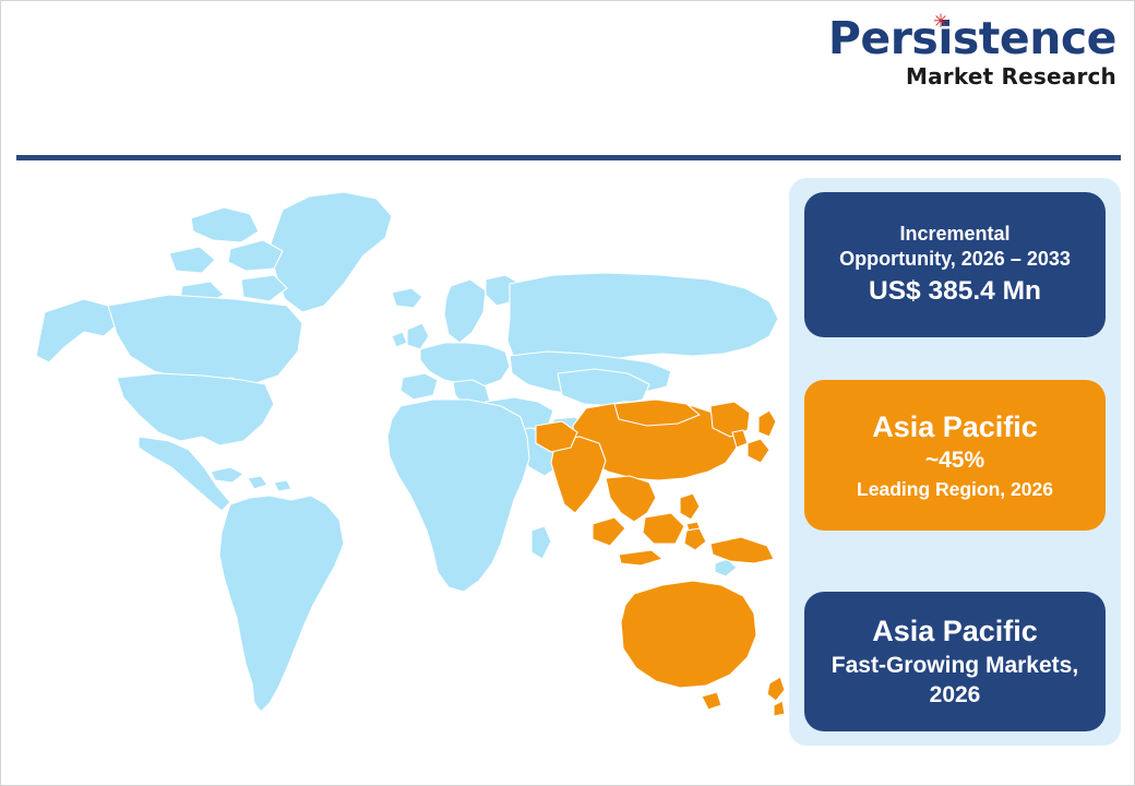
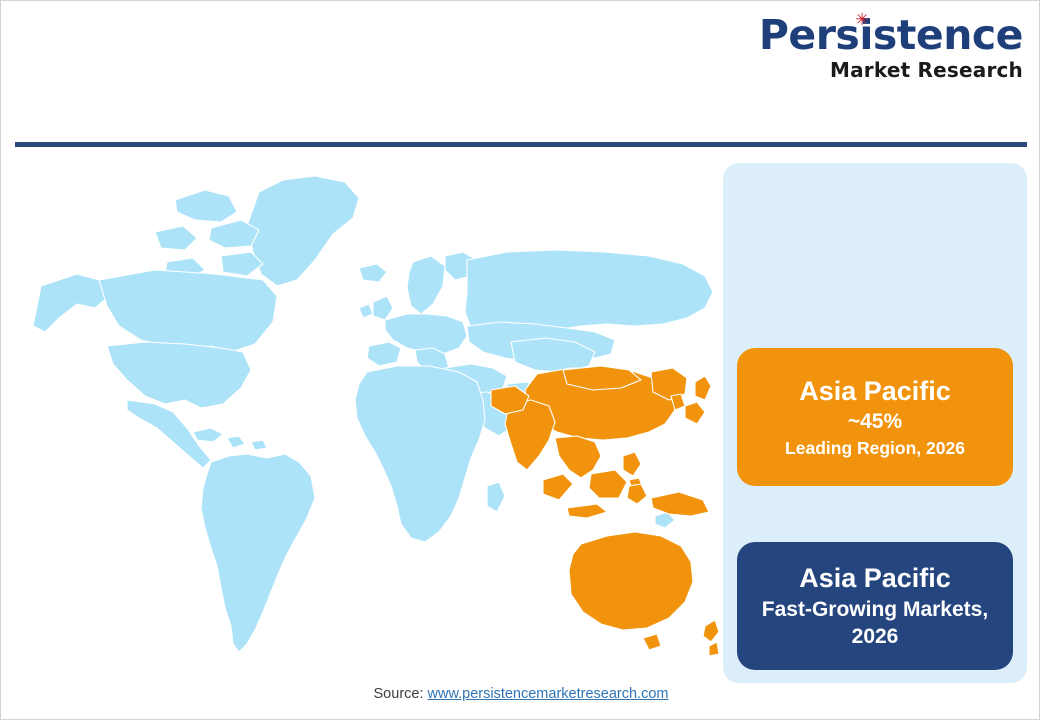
  Persistence
  ✳
  Market Research
- Incremental
- Opportunity, 2026 – 2033
- US$ 385.4 Mn
  Asia Pacific
  ~45%
  Leading Region, 2026
  Asia Pacific
  Fast-Growing Markets,
  2026
+ Source: www.persistencemarketresearch.com
